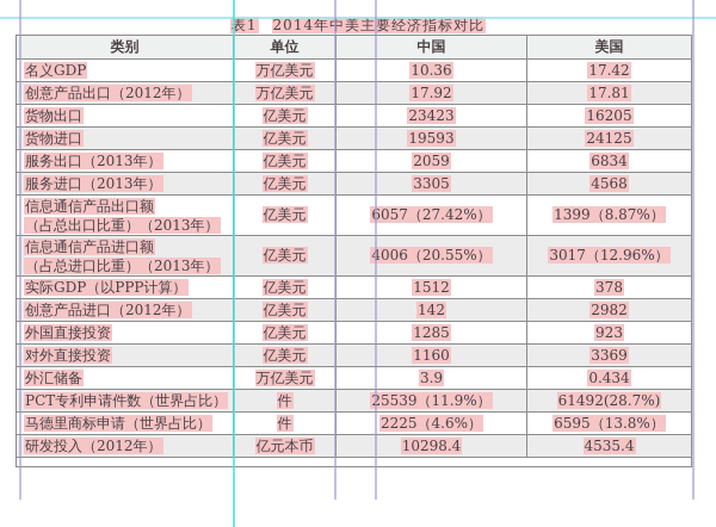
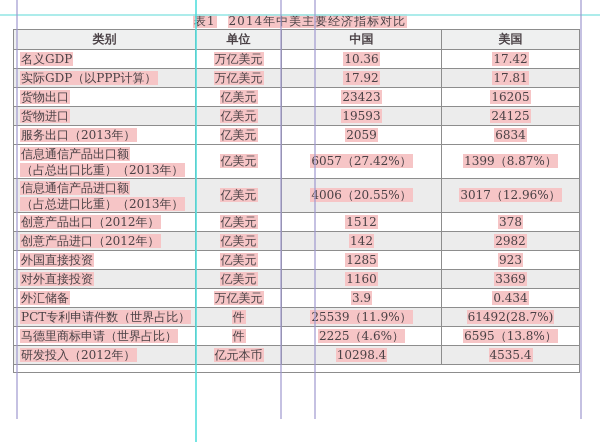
  表1 2014年中美主要经济指标对比
  类别	单位	中国	美国
  名义GDP	万亿美元	10.36	17.42
- 创意产品出口（2012年）	万亿美元	17.92	17.81
+ 实际GDP（以PPP计算）	万亿美元	17.92	17.81
  货物出口	亿美元	23423	16205
  货物进口	亿美元	19593	24125
  服务出口（2013年）	亿美元	2059	6834
- 服务进口（2013年）	亿美元	3305	4568
  信息通信产品出口额（占总出口比重）（2013年）	亿美元	6057（27.42%）	1399（8.87%）
  信息通信产品进口额（占总进口比重）（2013年）	亿美元	4006（20.55%）	3017（12.96%）
- 实际GDP（以PPP计算）	亿美元	1512	378
+ 创意产品出口（2012年）	亿美元	1512	378
  创意产品进口（2012年）	亿美元	142	2982
  外国直接投资	亿美元	1285	923
  对外直接投资	亿美元	1160	3369
  外汇储备	万亿美元	3.9	0.434
  PCT专利申请件数（世界占比）	件	25539（11.9%）	61492(28.7%)
  马德里商标申请（世界占比）	件	2225（4.6%）	6595（13.8%）
  研发投入（2012年）	亿元本币	10298.4	4535.4
